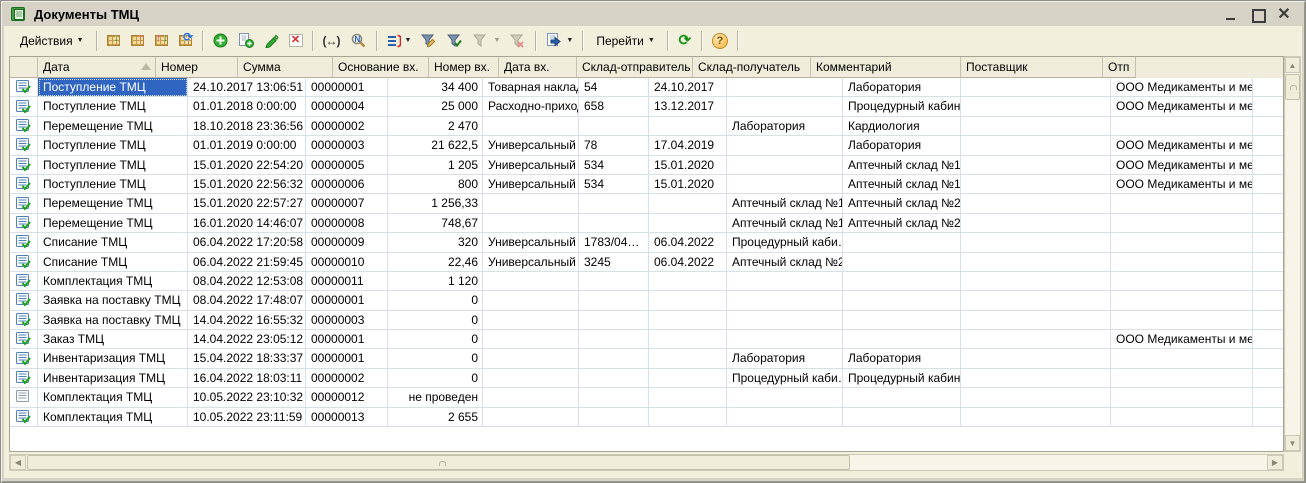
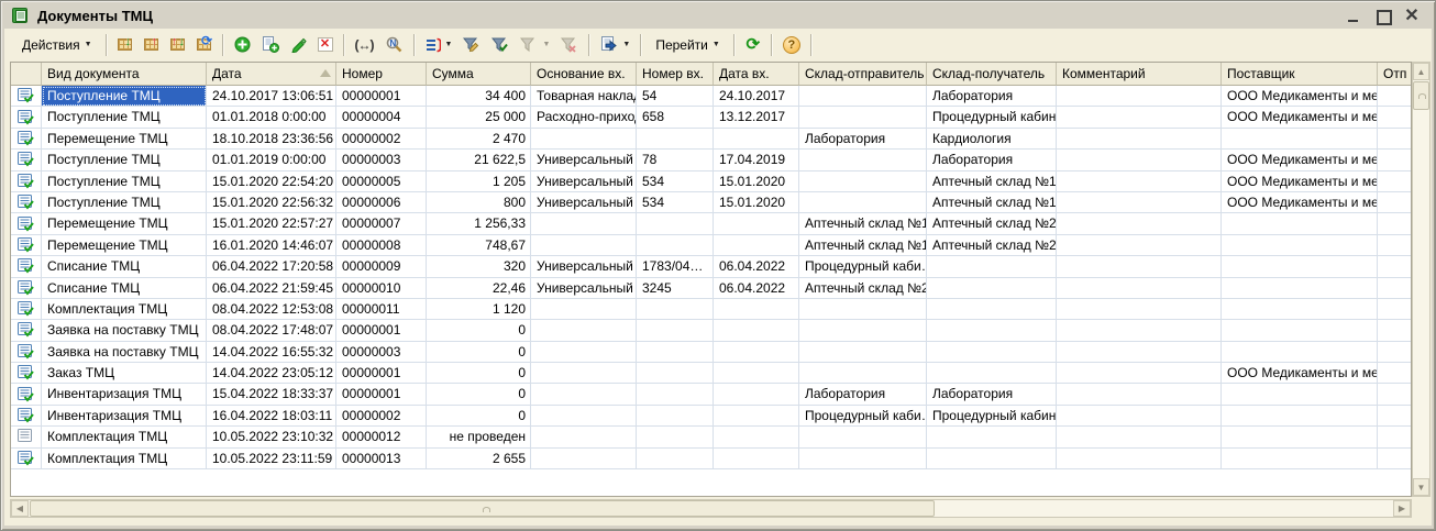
  Документы ТМЦ
  ✕
  Действия
  ↓
  ↑
  ↑
  ↓
  ⟳
  ✕
  (↔)
  N
  Перейти
  ⟳
  ?
+ Вид документа
  Дата
  Номер
  Сумма
  Основание вх.
  Номер вх.
  Дата вх.
  Склад-отправитель
  Склад-получатель
  Комментарий
  Поставщик
  Отп
  Поступление ТМЦ
  24.10.2017 13:06:51
  00000001
  34 400
  Товарная накла
  54
  24.10.2017
  Лаборатория
  ООО Медикаменты и ме
  Поступление ТМЦ
  01.01.2018 0:00:00
  00000004
  25 000
  Расходно-прихо
  658
  13.12.2017
  Процедурный кабин
  ООО Медикаменты и ме
  Перемещение ТМЦ
  18.10.2018 23:36:56
  00000002
  2 470
  Лаборатория
  Кардиология
  Поступление ТМЦ
  01.01.2019 0:00:00
  00000003
  21 622,5
  Универсальный
  78
  17.04.2019
  Лаборатория
  ООО Медикаменты и ме
  Поступление ТМЦ
  15.01.2020 22:54:20
  00000005
  1 205
  Универсальный
  534
  15.01.2020
  Аптечный склад №1
  ООО Медикаменты и ме
  Поступление ТМЦ
  15.01.2020 22:56:32
  00000006
  800
  Универсальный
  534
  15.01.2020
  Аптечный склад №1
  ООО Медикаменты и ме
  Перемещение ТМЦ
  15.01.2020 22:57:27
  00000007
  1 256,33
  Аптечный склад №1
  Аптечный склад №2
  Перемещение ТМЦ
  16.01.2020 14:46:07
  00000008
  748,67
  Аптечный склад №1
  Аптечный склад №2
  Списание ТМЦ
  06.04.2022 17:20:58
  00000009
  320
  Универсальный
  1783/04…
  06.04.2022
  Процедурный каби
  Списание ТМЦ
  06.04.2022 21:59:45
  00000010
  22,46
  Универсальный
  3245
  06.04.2022
  Аптечный склад №2
  Комплектация ТМЦ
  08.04.2022 12:53:08
  00000011
  1 120
  Заявка на поставку ТМЦ
  08.04.2022 17:48:07
  00000001
  0
  Заявка на поставку ТМЦ
  14.04.2022 16:55:32
  00000003
  0
  Заказ ТМЦ
  14.04.2022 23:05:12
  00000001
  0
  ООО Медикаменты и ме
  Инвентаризация ТМЦ
  15.04.2022 18:33:37
  00000001
  0
  Лаборатория
  Лаборатория
  Инвентаризация ТМЦ
  16.04.2022 18:03:11
  00000002
  0
  Процедурный каби
  Процедурный кабин
  Комплектация ТМЦ
  10.05.2022 23:10:32
  00000012
  не проведен
  Комплектация ТМЦ
  10.05.2022 23:11:59
  00000013
  2 655
  ▲
  ▼
  ◀
  ▶
